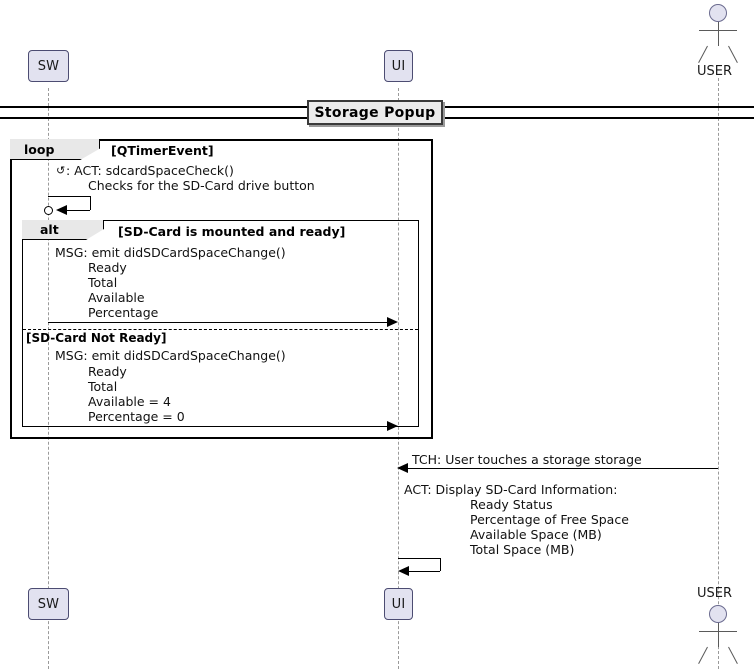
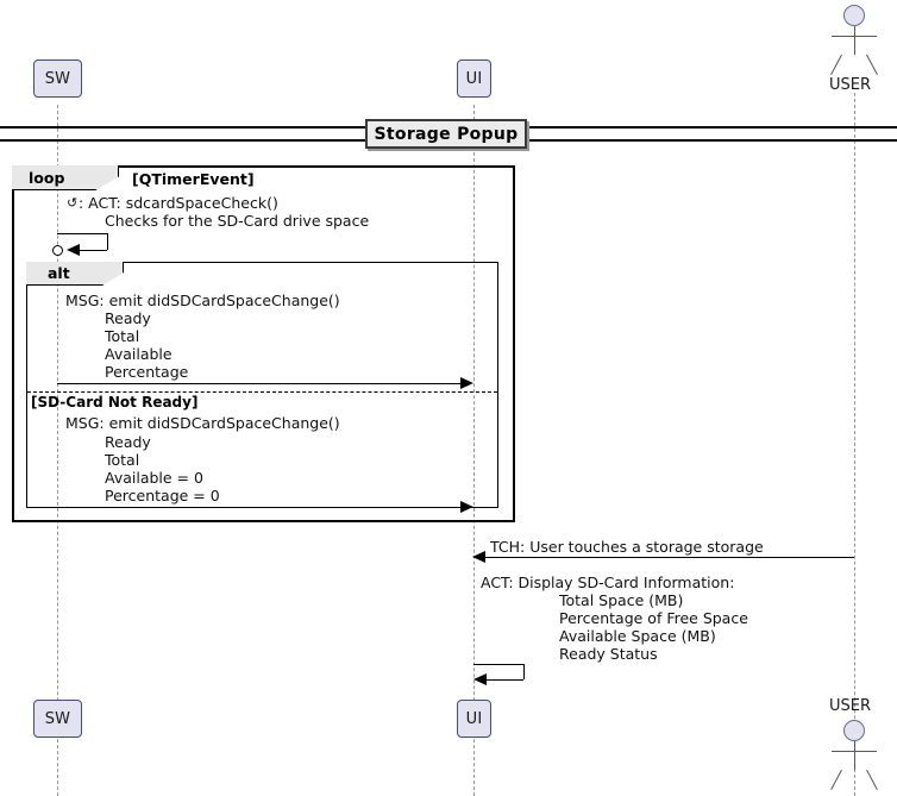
  SW
  UI
  USER
  Storage Popup
  loop
  [QTimerEvent]
  ↺
  : ACT: sdcardSpaceCheck()
- Checks for the SD-Card drive button
+ Checks for the SD-Card drive space
  alt
- [SD-Card is mounted and ready]
  MSG: emit didSDCardSpaceChange()
  Ready
  Total
  Available
  Percentage
  [SD-Card Not Ready]
  MSG: emit didSDCardSpaceChange()
  Ready
  Total
- Available = 4
+ Available = 0
  Percentage = 0
  TCH: User touches a storage storage
  ACT: Display SD-Card Information:
- Ready Status
+ Total Space (MB)
  Percentage of Free Space
  Available Space (MB)
- Total Space (MB)
+ Ready Status
  SW
  UI
  USER
